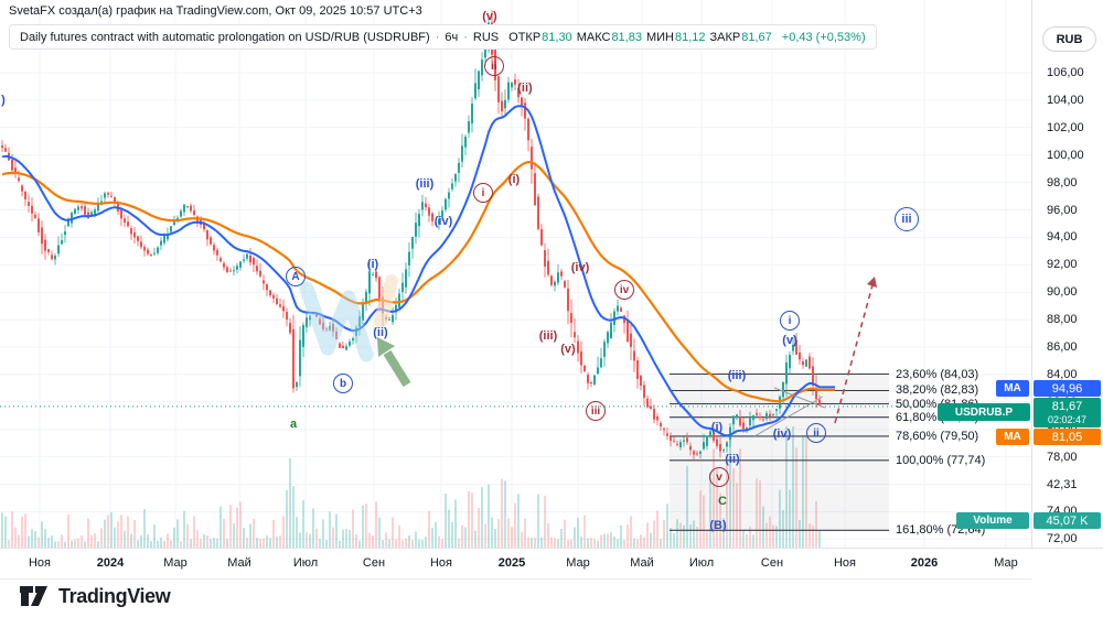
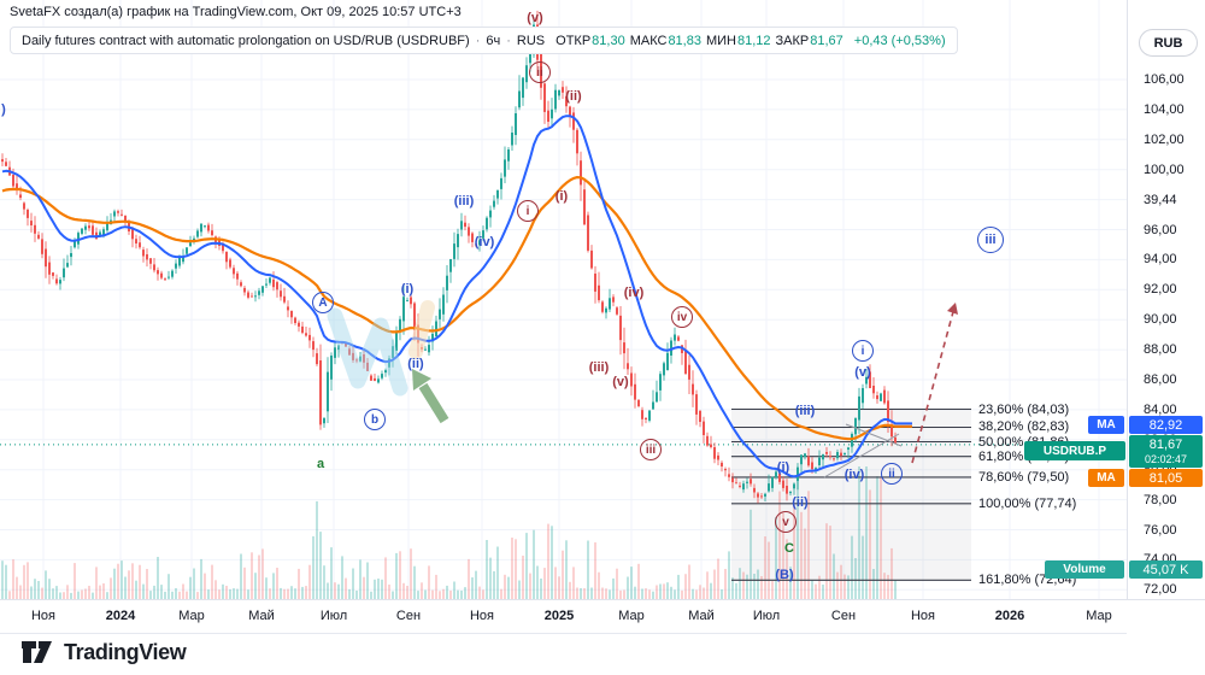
  23,60% (84,03)
  38,20% (82,83)
  78,60% (79,50)
  100,00% (77,74)
  161,80% (72,64)
  )
  (v)
  ii
  (ii)
  (iii)
  i
  (i)
  (iv)
  (i)
  A
  (iv)
  iv
  (ii)
  (iii)
  (v)
  b
  iii
  a
  iii
  i
  (v)
  (iii)
  (i)
  (iv)
  ii
  (ii)
  v
  C
  (B)
  SvetaFX создал(а) график на TradingView.com, Окт 09, 2025 10:57 UTC+3
  Daily futures contract with automatic prolongation on USD/RUB (USDRUBF)
  ·
  6ч
  ·
  RUS
  ОТКР81,30 МАКС81,83 МИН81,12 ЗАКР81,67
  +0,43 (+0,53%)
  RUB
  106,00
  104,00
  102,00
  100,00
- 98,00
+ 39,44
  96,00
  94,00
  92,00
  90,00
  88,00
  86,00
  84,00
  78,00
- 42,31
+ 76,00
  72,00
  MA
- 94,96
+ 82,92
  USDRUB.P
  81,67
  02:02:47
  MA
  81,05
  Volume
  45,07 K
  Ноя
  2024
  Мар
  Май
  Июл
  Сен
  Ноя
  2025
  Мар
  Май
  Июл
  Сен
  Ноя
  2026
  Мар
  TradingView
